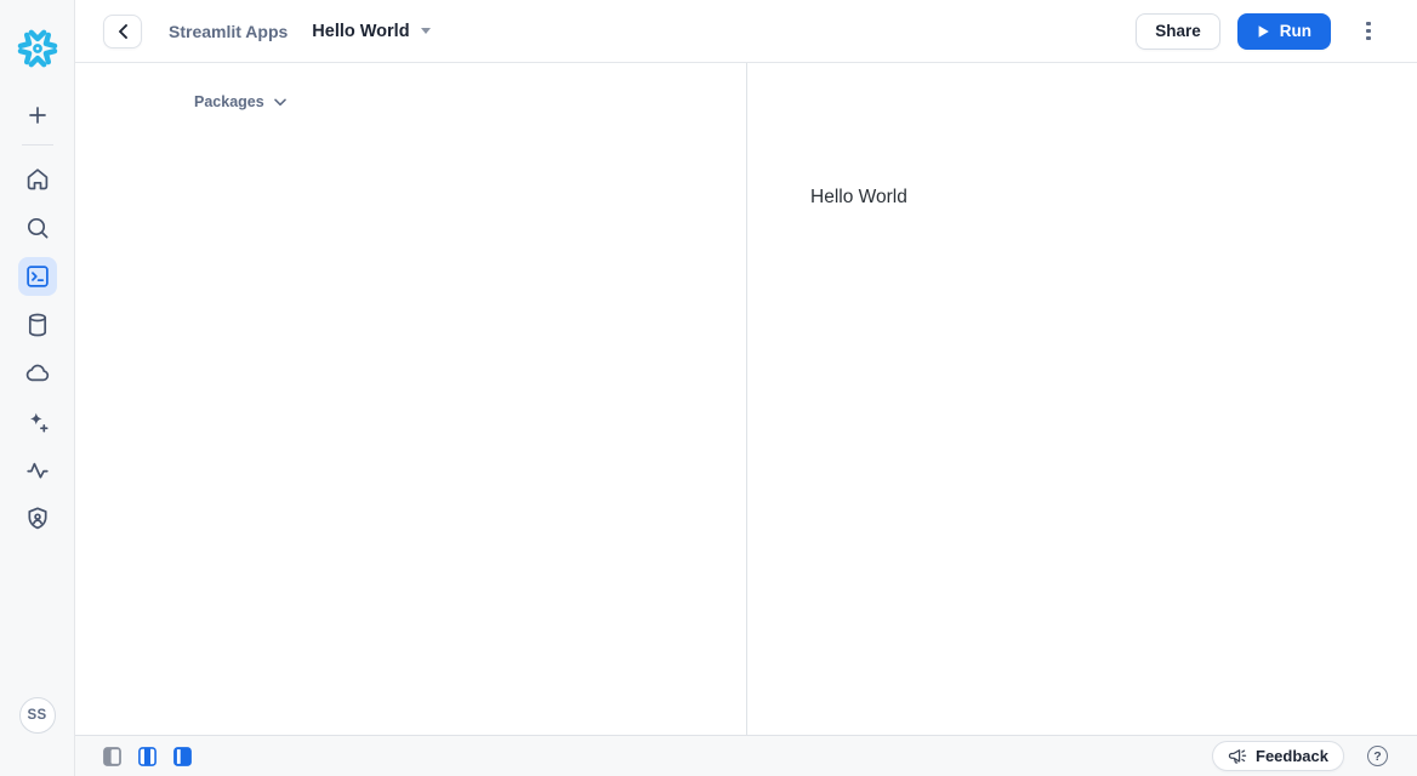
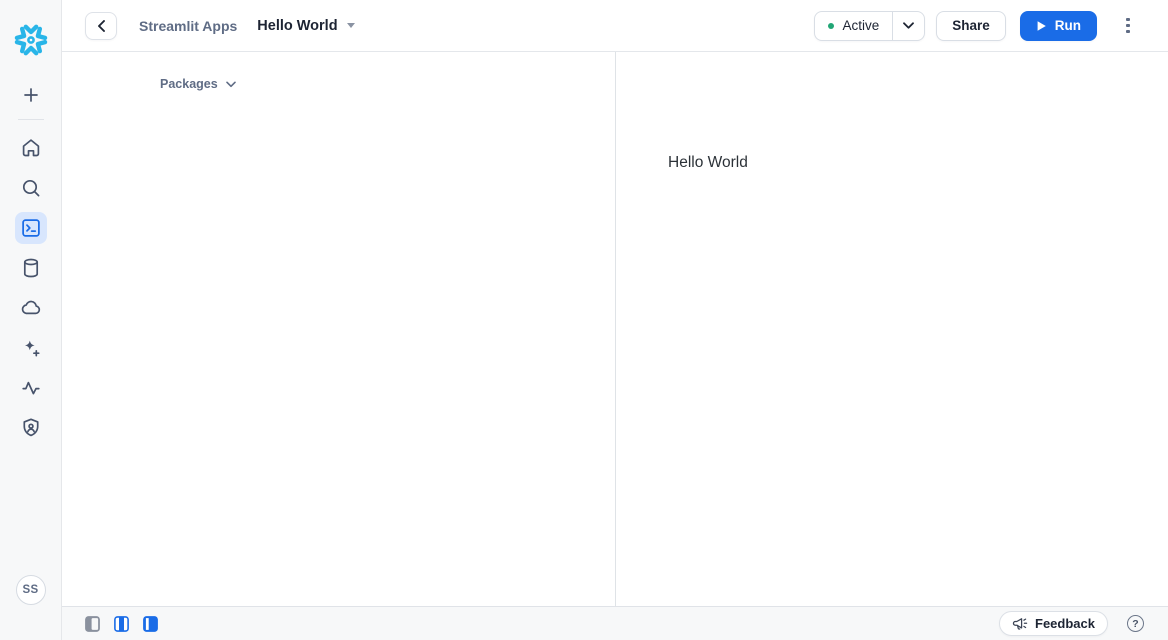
  SS
  Streamlit Apps
  Hello World
+ Active
  Share
  Run
  Packages
  Hello World
  Feedback
  ?
